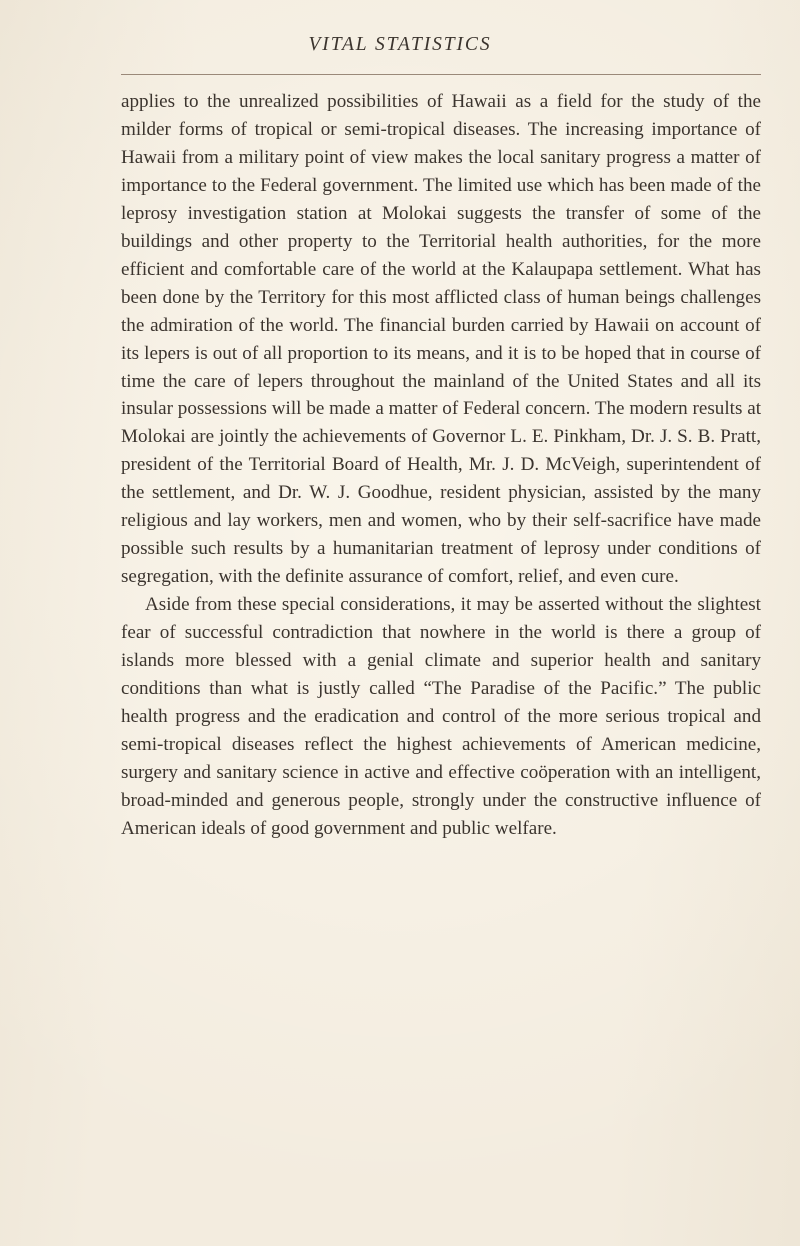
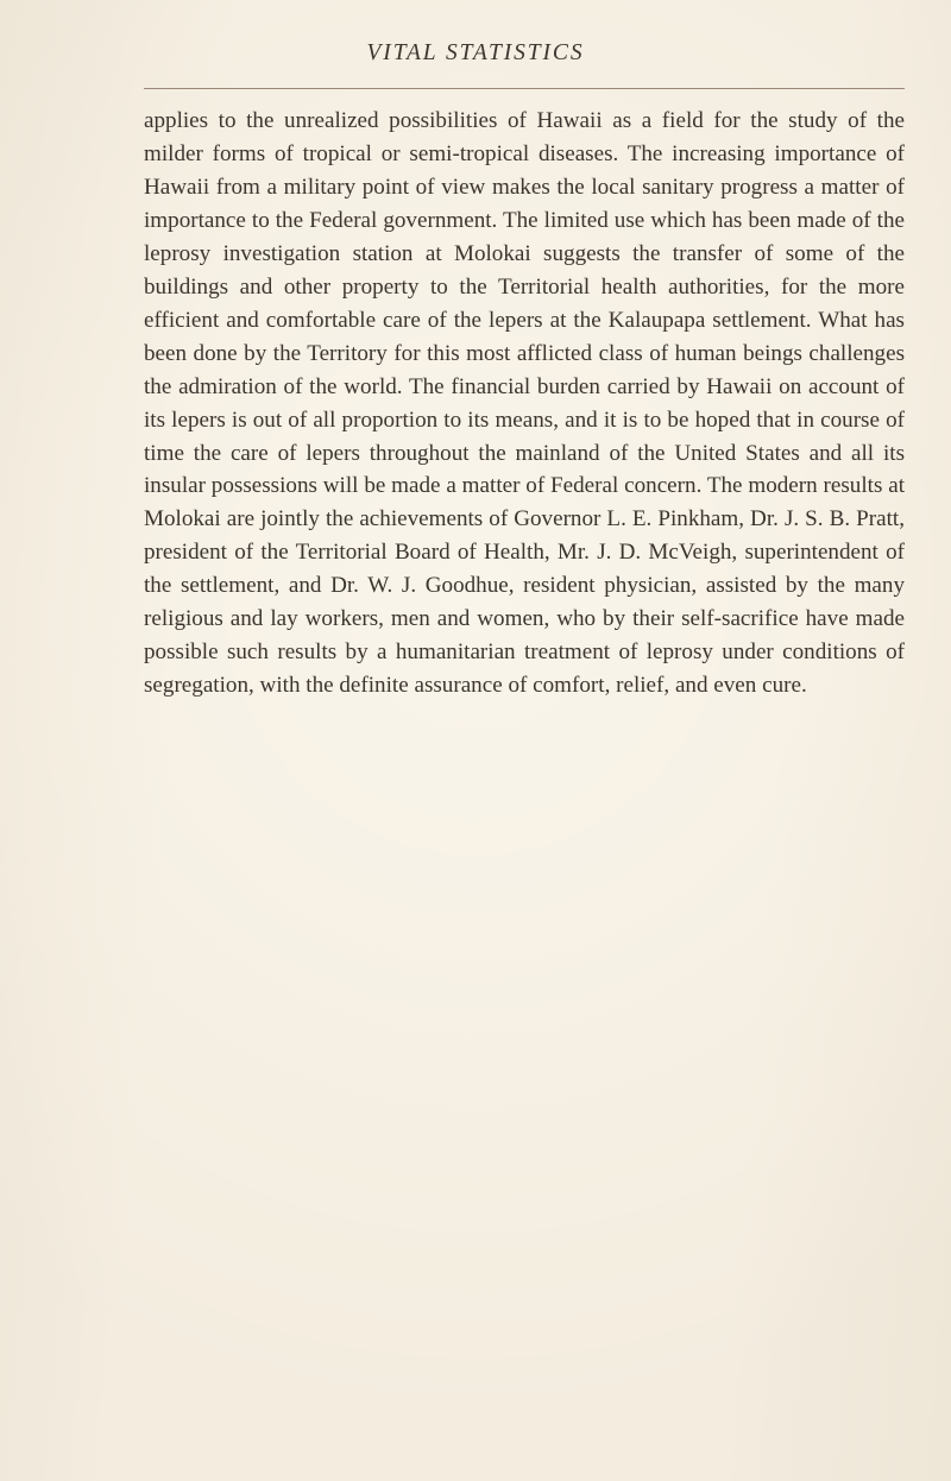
  VITAL STATISTICS
- applies to the unrealized possibilities of Hawaii as a field for the study of the milder forms of tropical or semi-tropical diseases. The increasing importance of Hawaii from a military point of view makes the local sanitary progress a matter of importance to the Federal government. The limited use which has been made of the leprosy investigation station at Molokai suggests the transfer of some of the buildings and other property to the Territorial health authorities, for the more efficient and comfortable care of the world at the Kalaupapa settlement. What has been done by the Territory for this most afflicted class of human beings challenges the admiration of the world. The financial burden carried by Hawaii on account of its lepers is out of all proportion to its means, and it is to be hoped that in course of time the care of lepers throughout the mainland of the United States and all its insular possessions will be made a matter of Federal concern. The modern results at Molokai are jointly the achievements of Governor L. E. Pinkham, Dr. J. S. B. Pratt, president of the Territorial Board of Health, Mr. J. D. McVeigh, superintendent of the settlement, and Dr. W. J. Goodhue, resident physician, assisted by the many religious and lay workers, men and women, who by their self-sacrifice have made possible such results by a humanitarian treatment of leprosy under conditions of segregation, with the definite assurance of comfort, relief, and even cure.
+ applies to the unrealized possibilities of Hawaii as a field for the study of the milder forms of tropical or semi-tropical diseases. The increasing importance of Hawaii from a military point of view makes the local sanitary progress a matter of importance to the Federal government. The limited use which has been made of the leprosy investigation station at Molokai suggests the transfer of some of the buildings and other property to the Territorial health authorities, for the more efficient and comfortable care of the lepers at the Kalaupapa settlement. What has been done by the Territory for this most afflicted class of human beings challenges the admiration of the world. The financial burden carried by Hawaii on account of its lepers is out of all proportion to its means, and it is to be hoped that in course of time the care of lepers throughout the mainland of the United States and all its insular possessions will be made a matter of Federal concern. The modern results at Molokai are jointly the achievements of Governor L. E. Pinkham, Dr. J. S. B. Pratt, president of the Territorial Board of Health, Mr. J. D. McVeigh, superintendent of the settlement, and Dr. W. J. Goodhue, resident physician, assisted by the many religious and lay workers, men and women, who by their self-sacrifice have made possible such results by a humanitarian treatment of leprosy under conditions of segregation, with the definite assurance of comfort, relief, and even cure.
- Aside from these special considerations, it may be asserted without the slightest fear of successful contradiction that nowhere in the world is there a group of islands more blessed with a genial climate and superior health and sanitary conditions than what is justly called “The Paradise of the Pacific.” The public health progress and the eradication and control of the more serious tropical and semi-tropical diseases reflect the highest achievements of American medicine, surgery and sanitary science in active and effective coöperation with an intelligent, broad-minded and generous people, strongly under the constructive influence of American ideals of good government and public welfare.
